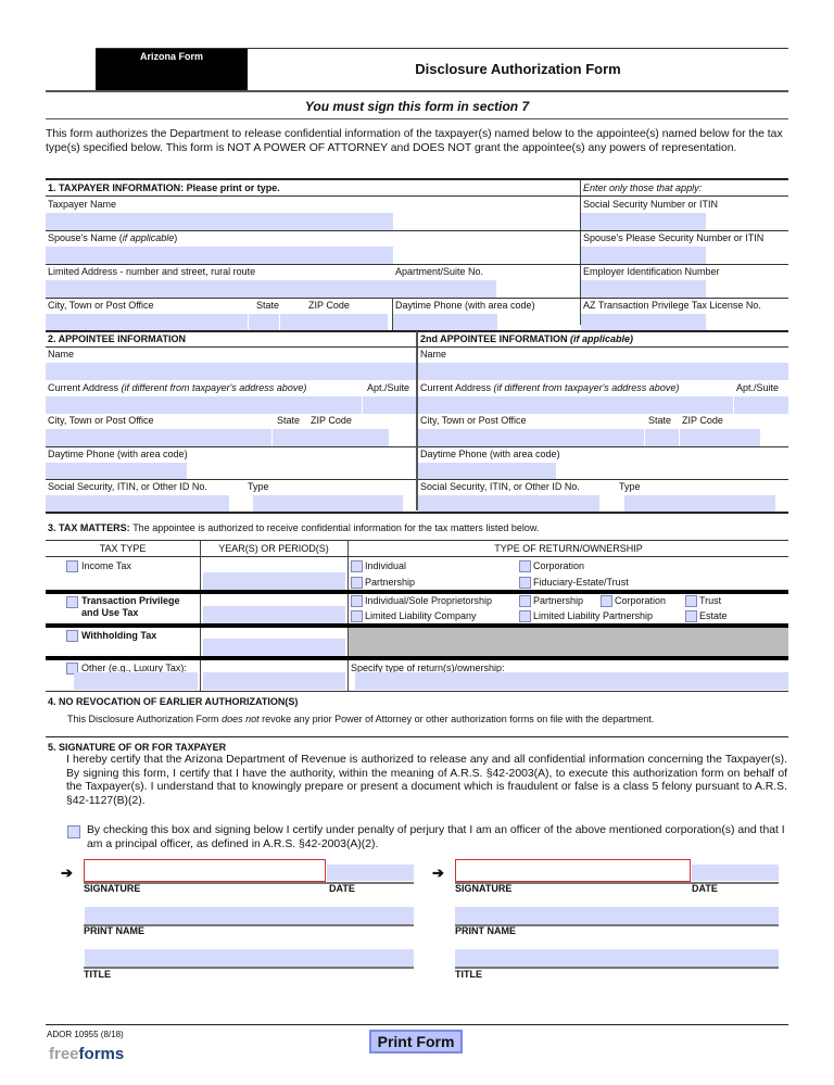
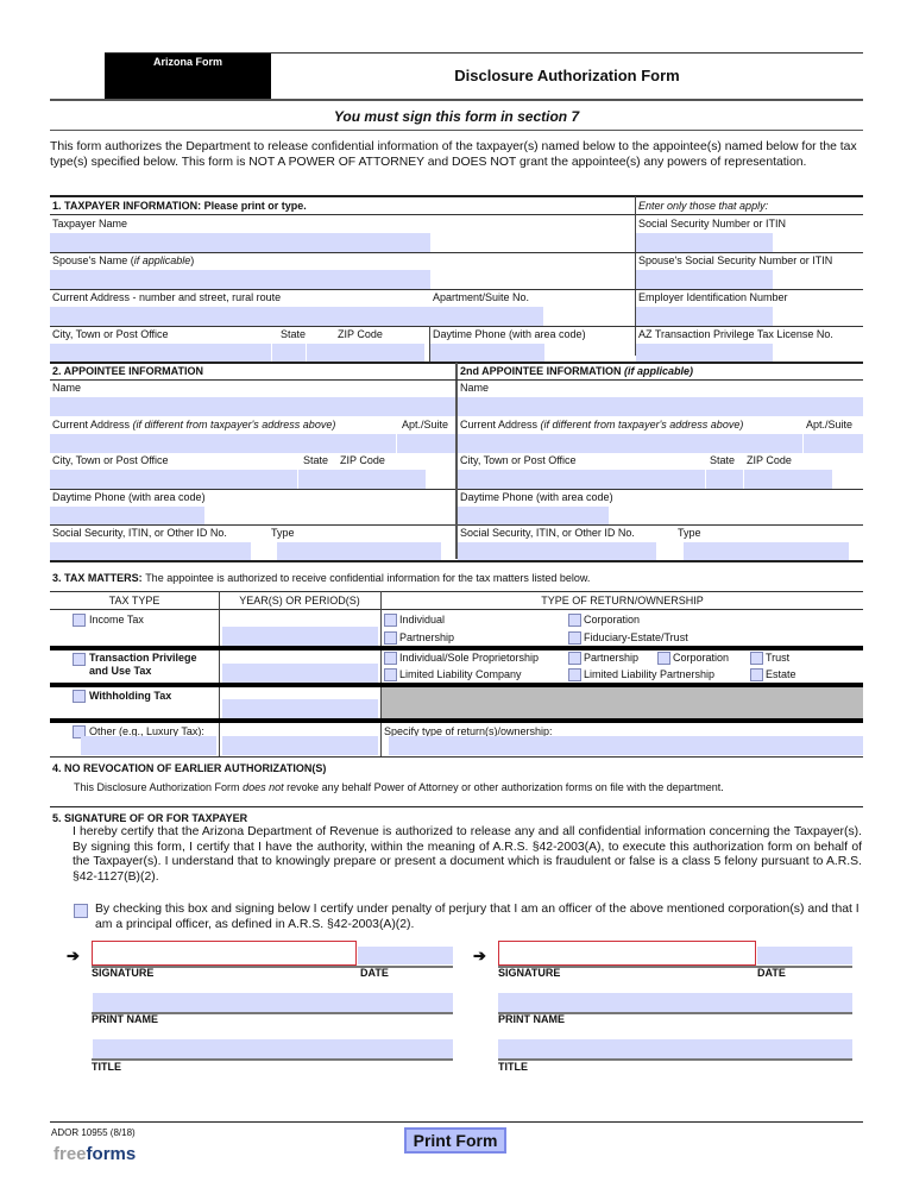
  Arizona Form
  Disclosure Authorization Form
  You must sign this form in section 7
  This form authorizes the Department to release confidential information of the taxpayer(s) named below to the appointee(s) named below for the tax type(s) specified below. This form is NOT A POWER OF ATTORNEY and DOES NOT grant the appointee(s) any powers of representation.
  1. TAXPAYER INFORMATION: Please print or type.
  Enter only those that apply:
  Taxpayer Name
  Social Security Number or ITIN
  Spouse's Name (if applicable)
- Spouse's Please Security Number or ITIN
+ Spouse's Social Security Number or ITIN
- Limited Address - number and street, rural route
+ Current Address - number and street, rural route
  Apartment/Suite No.
  Employer Identification Number
  City, Town or Post Office
  State
  ZIP Code
  Daytime Phone (with area code)
  AZ Transaction Privilege Tax License No.
  2. APPOINTEE INFORMATION
  2nd APPOINTEE INFORMATION (if applicable)
  Name
  Current Address (if different from taxpayer's address above)
  Apt./Suite
  City, Town or Post Office
  State
  ZIP Code
  Daytime Phone (with area code)
  Social Security, ITIN, or Other ID No.
  Type
  Name
  Current Address (if different from taxpayer's address above)
  Apt./Suite
  City, Town or Post Office
  State
  ZIP Code
  Daytime Phone (with area code)
  Social Security, ITIN, or Other ID No.
  Type
  3. TAX MATTERS: The appointee is authorized to receive confidential information for the tax matters listed below.
  TAX TYPE
  YEAR(S) OR PERIOD(S)
  TYPE OF RETURN/OWNERSHIP
  Income Tax
  Individual
  Corporation
  Partnership
  Fiduciary-Estate/Trust
  Transaction Privilege
  and Use Tax
  Individual/Sole Proprietorship
  Partnership
  Corporation
  Trust
  Limited Liability Company
  Limited Liability Partnership
  Estate
  Withholding Tax
  Other (e.g., Luxury Tax):
  Specify type of return(s)/ownership:
  4. NO REVOCATION OF EARLIER AUTHORIZATION(S)
- This Disclosure Authorization Form does not revoke any prior Power of Attorney or other authorization forms on file with the department.
+ This Disclosure Authorization Form does not revoke any behalf Power of Attorney or other authorization forms on file with the department.
  5. SIGNATURE OF OR FOR TAXPAYER
  I hereby certify that the Arizona Department of Revenue is authorized to release any and all confidential information concerning the Taxpayer(s). By signing this form, I certify that I have the authority, within the meaning of A.R.S. §42-2003(A), to execute this authorization form on behalf of the Taxpayer(s). I understand that to knowingly prepare or present a document which is fraudulent or false is a class 5 felony pursuant to A.R.S. §42-1127(B)(2).
  By checking this box and signing below I certify under penalty of perjury that I am an officer of the above mentioned corporation(s) and that I am a principal officer, as defined in A.R.S. §42-2003(A)(2).
  ➔
  SIGNATURE
  DATE
  PRINT NAME
  TITLE
  ➔
  SIGNATURE
  DATE
  PRINT NAME
  TITLE
  ADOR 10955 (8/18)
  freeforms
  Print Form
